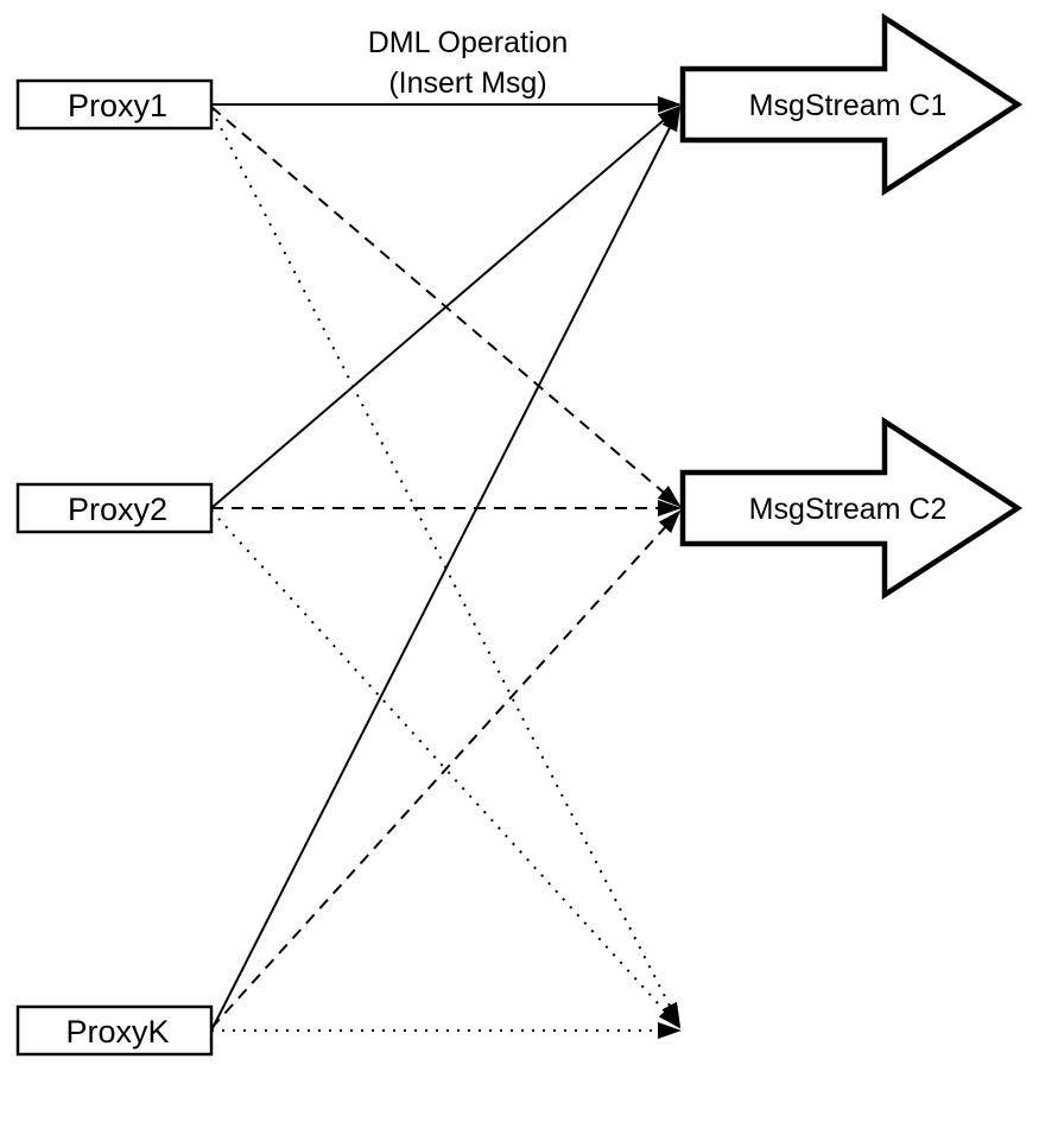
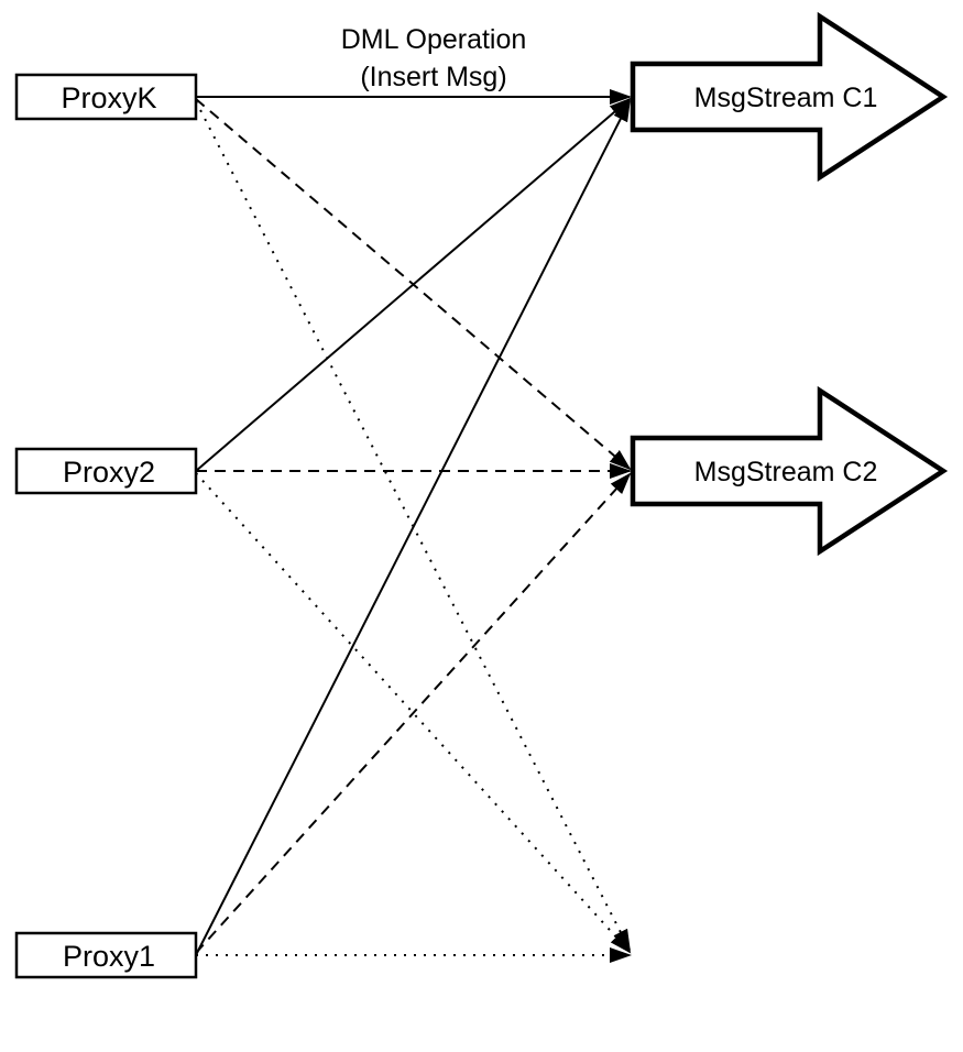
  DML Operation
  (Insert Msg)
- Proxy1
+ ProxyK
  Proxy2
- ProxyK
+ Proxy1
  MsgStream C1
  MsgStream C2
